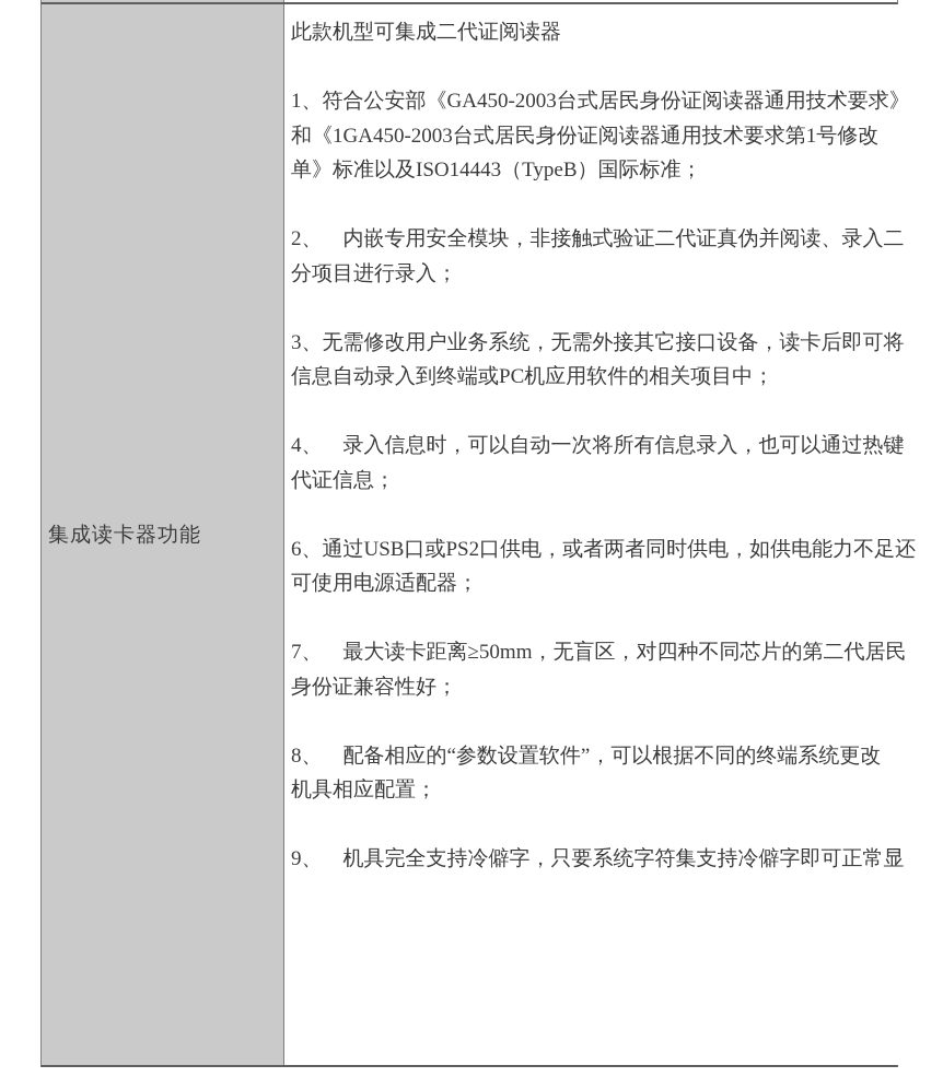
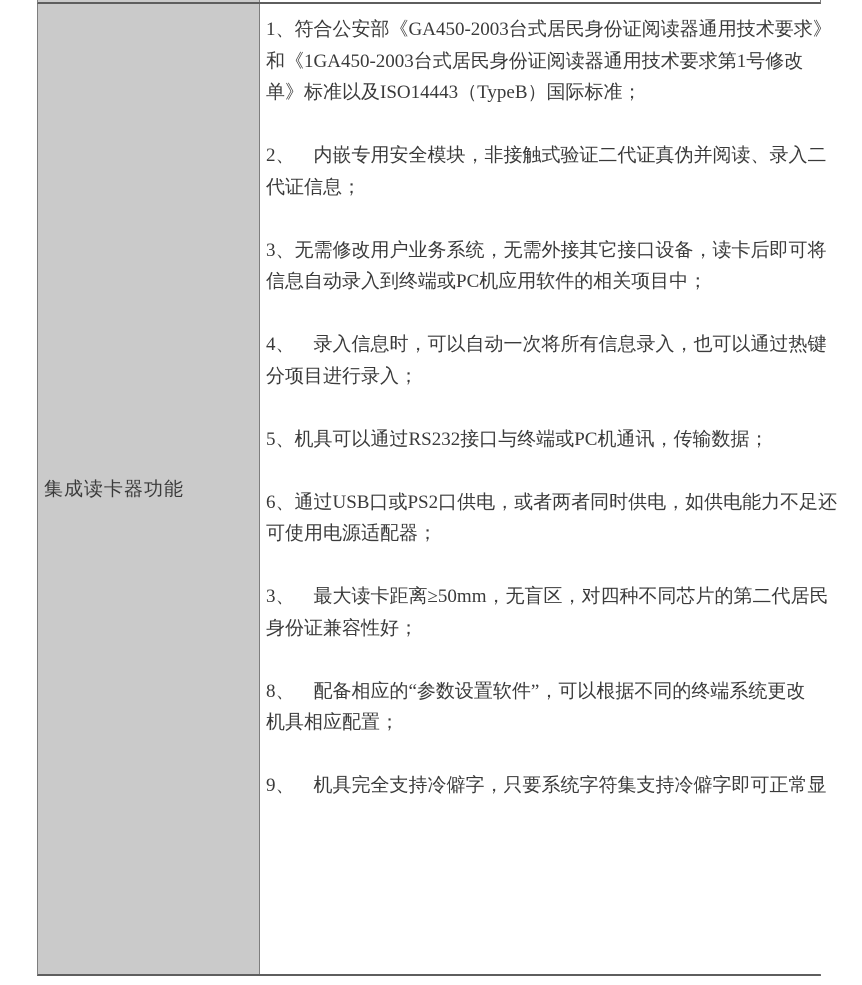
  集成读卡器功能
- 此款机型可集成二代证阅读器
  1、符合公安部《GA450-2003台式居民身份证阅读器通用技术要求》
  和《1GA450-2003台式居民身份证阅读器通用技术要求第1号修改
  单》标准以及ISO14443（TypeB）国际标准；
  2、 内嵌专用安全模块，非接触式验证二代证真伪并阅读、录入二
- 分项目进行录入；
+ 代证信息；
  3、无需修改用户业务系统，无需外接其它接口设备，读卡后即可将
  信息自动录入到终端或PC机应用软件的相关项目中；
  4、 录入信息时，可以自动一次将所有信息录入，也可以通过热键
- 代证信息；
+ 分项目进行录入；
+ 5、机具可以通过RS232接口与终端或PC机通讯，传输数据；
  6、通过USB口或PS2口供电，或者两者同时供电，如供电能力不足还
  可使用电源适配器；
- 7、 最大读卡距离≥50mm，无盲区，对四种不同芯片的第二代居民
+ 3、 最大读卡距离≥50mm，无盲区，对四种不同芯片的第二代居民
  身份证兼容性好；
  8、 配备相应的“参数设置软件”，可以根据不同的终端系统更改
  机具相应配置；
  9、 机具完全支持冷僻字，只要系统字符集支持冷僻字即可正常显
